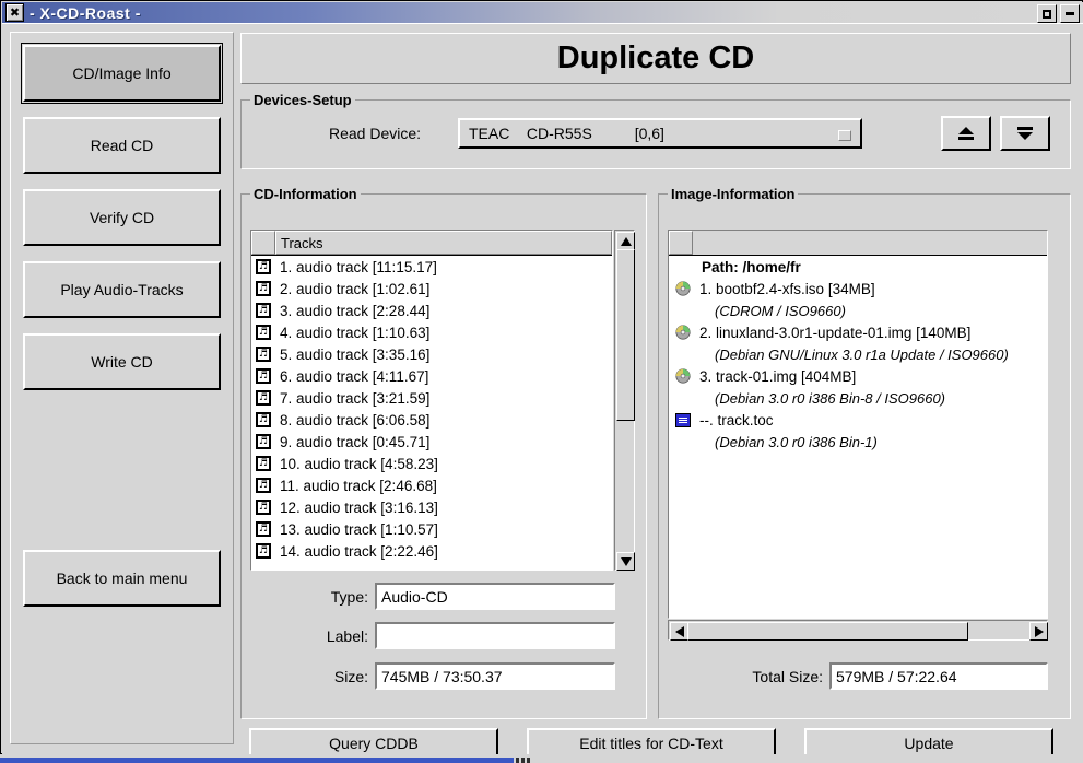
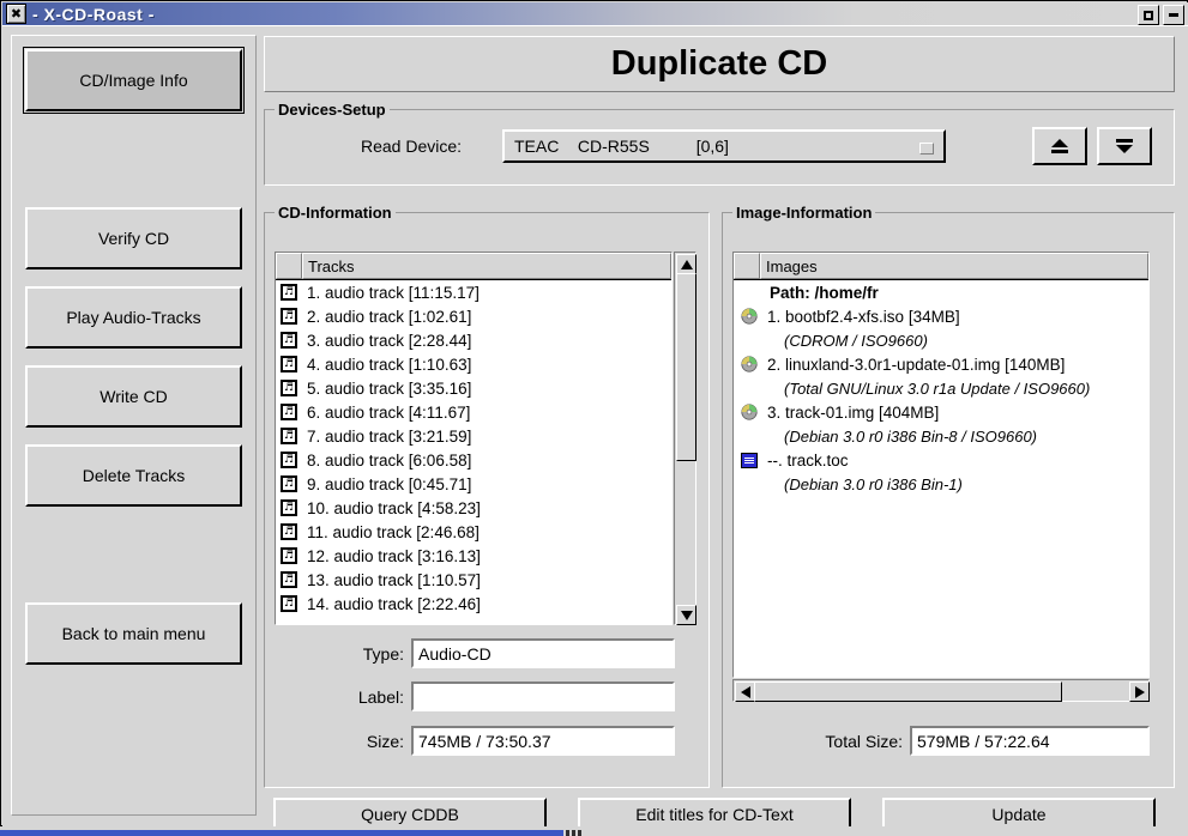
  ✖
  - X-CD-Roast -
  CD/Image Info
- Read CD
  Verify CD
  Play Audio-Tracks
  Write CD
+ Delete Tracks
  Back to main menu
  Duplicate CD
  Devices-Setup
  Read Device:
  TEAC CD-R55S [0,6]
  CD-Information
  Tracks
  ♬
  1. audio track [11:15.17]
  ♬
  2. audio track [1:02.61]
  ♬
  3. audio track [2:28.44]
  ♬
  4. audio track [1:10.63]
  ♬
  5. audio track [3:35.16]
  ♬
  6. audio track [4:11.67]
  ♬
  7. audio track [3:21.59]
  ♬
  8. audio track [6:06.58]
  ♬
  9. audio track [0:45.71]
  ♬
  10. audio track [4:58.23]
  ♬
  11. audio track [2:46.68]
  ♬
  12. audio track [3:16.13]
  ♬
  13. audio track [1:10.57]
  ♬
  14. audio track [2:22.46]
  Type:
  Audio-CD
  Label:
  Size:
  745MB / 73:50.37
  Image-Information
+ Images
  Path: /home/fr
  1. bootbf2.4-xfs.iso [34MB]
  (CDROM / ISO9660)
  2. linuxland-3.0r1-update-01.img [140MB]
- (Debian GNU/Linux 3.0 r1a Update / ISO9660)
+ (Total GNU/Linux 3.0 r1a Update / ISO9660)
  3. track-01.img [404MB]
  (Debian 3.0 r0 i386 Bin-8 / ISO9660)
  --. track.toc
  (Debian 3.0 r0 i386 Bin-1)
  Total Size:
  579MB / 57:22.64
  Query CDDB
  Edit titles for CD-Text
  Update
